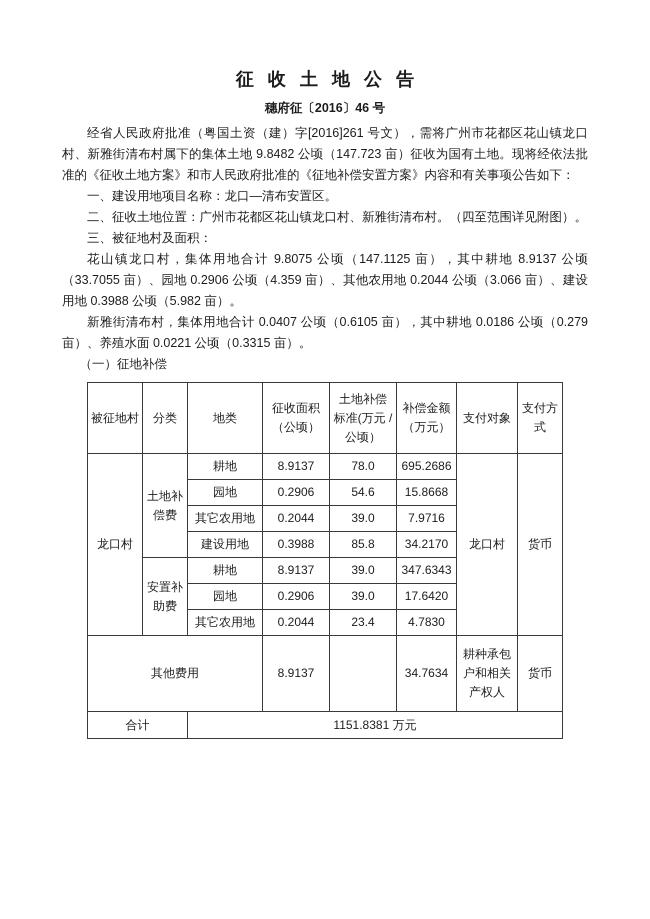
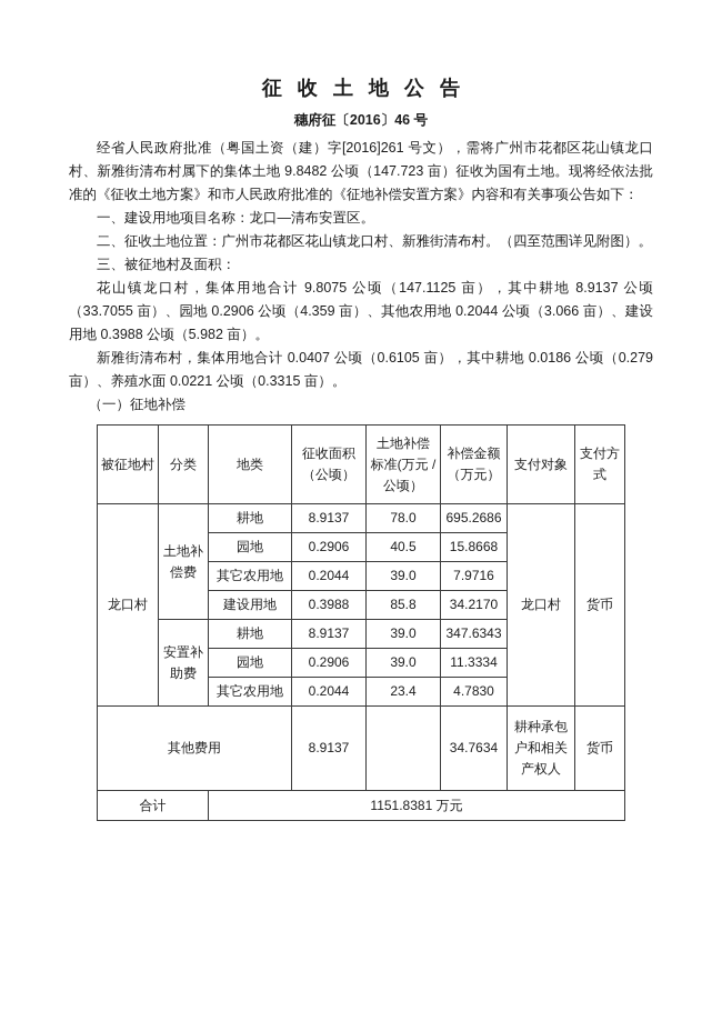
  征收土地公告
  穗府征〔2016〕46 号
  经省人民政府批准（粤国土资（建）字[2016]261 号文），需将广州市花都区花山镇龙口村、新雅街清布村属下的集体土地 9.8482 公顷（147.723 亩）征收为国有土地。现将经依法批准的《征收土地方案》和市人民政府批准的《征地补偿安置方案》内容和有关事项公告如下：
  一、建设用地项目名称：龙口—清布安置区。
  二、征收土地位置：广州市花都区花山镇龙口村、新雅街清布村。（四至范围详见附图）。
  三、被征地村及面积：
  花山镇龙口村，集体用地合计 9.8075 公顷（147.1125 亩），其中耕地 8.9137 公顷（33.7055 亩）、园地 0.2906 公顷（4.359 亩）、其他农用地 0.2044 公顷（3.066 亩）、建设用地 0.3988 公顷（5.982 亩）。
  新雅街清布村，集体用地合计 0.0407 公顷（0.6105 亩），其中耕地 0.0186 公顷（0.279 亩）、养殖水面 0.0221 公顷（0.3315 亩）。
  （一）征地补偿
  被征地村	分类	地类	征收面积 （公顷）	土地补偿 标准(万元 /公顷）	补偿金额 （万元）	支付对象	支付方式
  龙口村	土地补偿费	耕地	8.9137	78.0	695.2686	龙口村	货币
- 园地	0.2906	54.6	15.8668
+ 园地	0.2906	40.5	15.8668
  其它农用地	0.2044	39.0	7.9716
  建设用地	0.3988	85.8	34.2170
  安置补助费	耕地	8.9137	39.0	347.6343
- 园地	0.2906	39.0	17.6420
+ 园地	0.2906	39.0	11.3334
  其它农用地	0.2044	23.4	4.7830
  其他费用	8.9137		34.7634	耕种承包户和相关产权人	货币
  合计	1151.8381 万元
